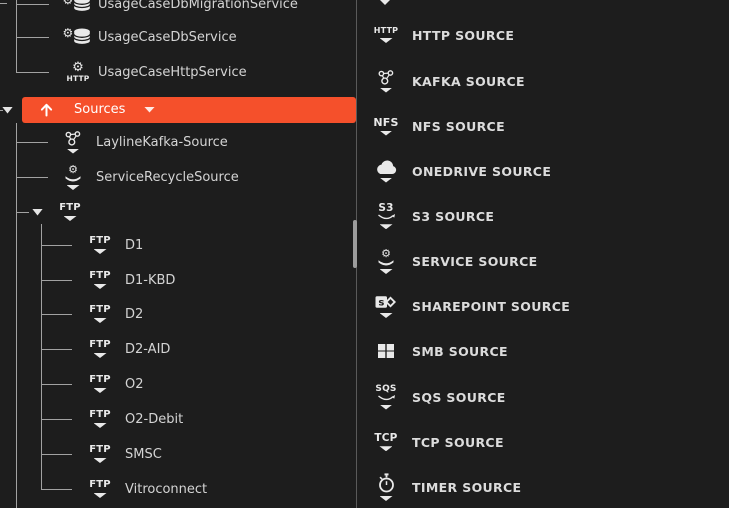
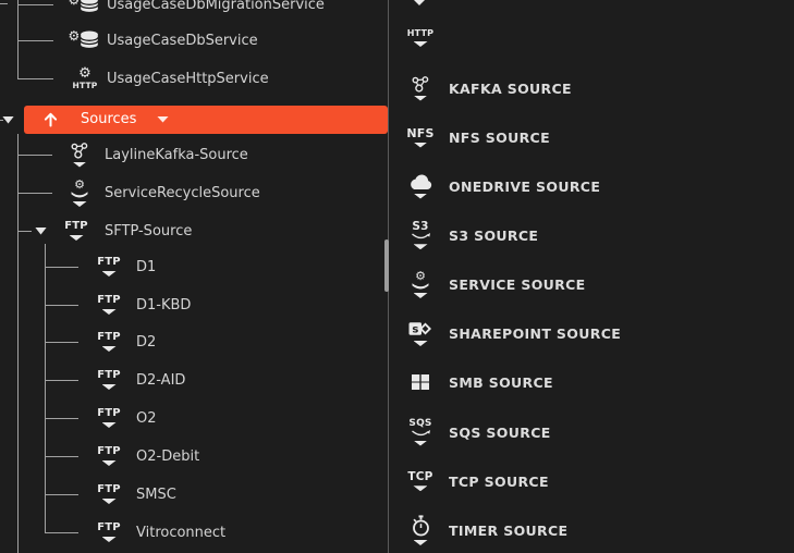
  ⚙
  UsageCaseDbMigrationService
  ⚙
  UsageCaseDbService
  ⚙
  HTTP
  UsageCaseHttpService
  Sources
  LaylineKafka-Source
  ⚙
  ServiceRecycleSource
  FTP
+ SFTP-Source
  FTP
  D1
  FTP
  D1-KBD
  FTP
  D2
  FTP
  D2-AID
  FTP
  O2
  FTP
  O2-Debit
  FTP
  SMSC
  FTP
  Vitroconnect
  HTTP
- HTTP SOURCE
  KAFKA SOURCE
  NFS
  NFS SOURCE
  ONEDRIVE SOURCE
  S3
  S3 SOURCE
  ⚙
  SERVICE SOURCE
  s
  SHAREPOINT SOURCE
  SMB SOURCE
  SQS
  SQS SOURCE
  TCP
  TCP SOURCE
  TIMER SOURCE
